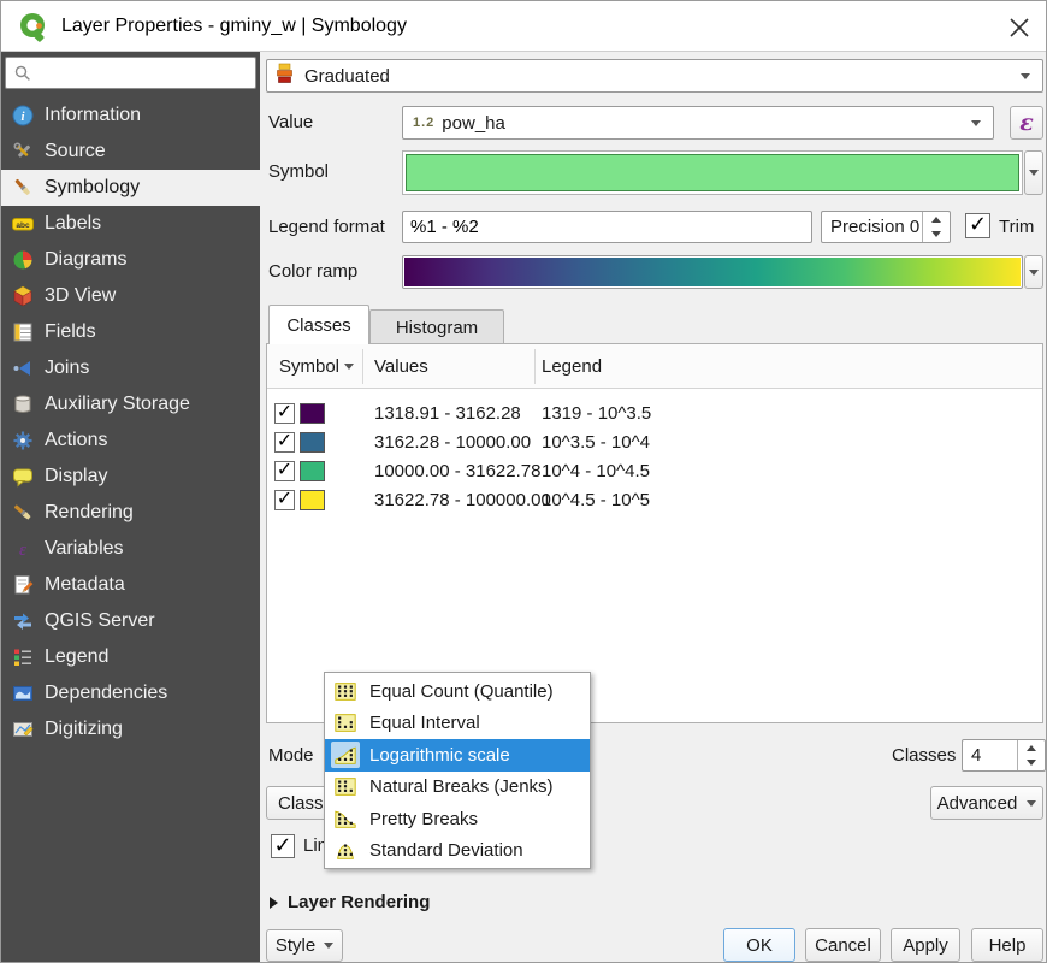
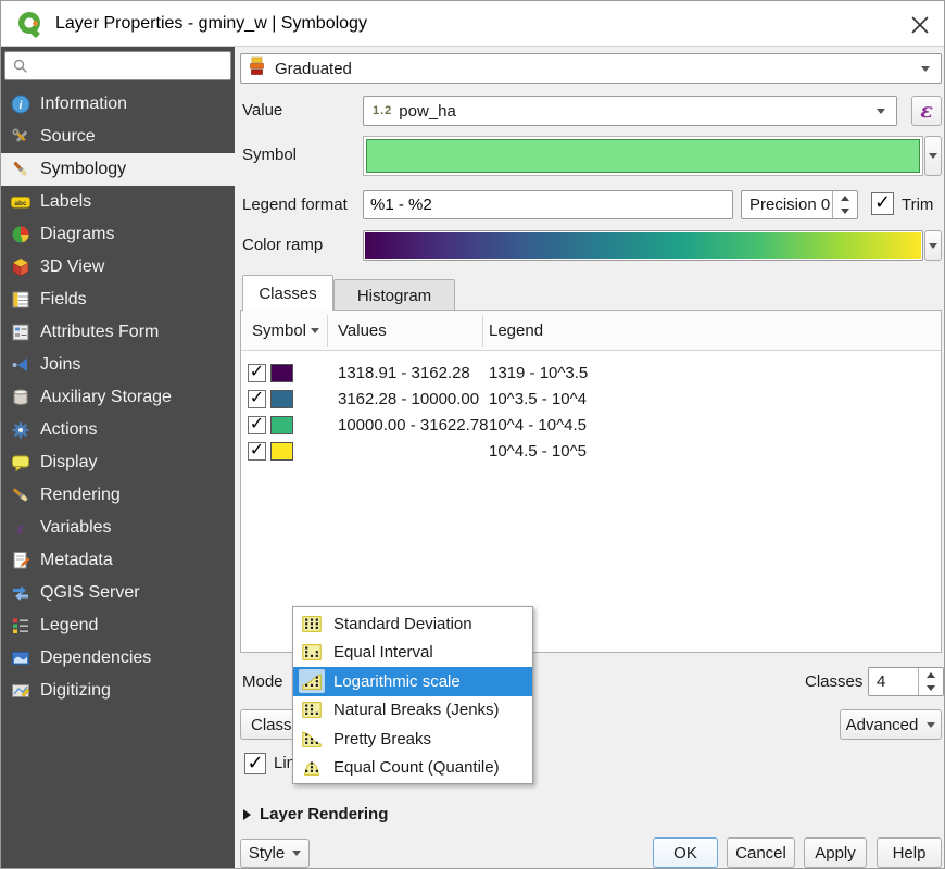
  Layer Properties - gminy_w | Symbology
  i
  Information
  Source
  Symbology
  Labels
  Diagrams
  3D View
  Fields
+ Attributes Form
  Joins
  Auxiliary Storage
  Actions
  Display
  Rendering
  ε
  Variables
  Metadata
  QGIS Server
  Legend
  Dependencies
  Digitizing
  Graduated
  Value
  1.2
  pow_ha
  ε
  Symbol
  Legend format
  %1 - %2
  Precision 0
  ✓
  Trim
  Color ramp
  Classes
  Histogram
  Symbol
  Values
  Legend
  ✓
  1318.91 - 3162.28
  1319 - 10^3.5
  ✓
  3162.28 - 10000.00
  10^3.5 - 10^4
  ✓
  10000.00 - 31622.78
  10^4 - 10^4.5
  ✓
- 31622.78 - 100000.00
  10^4.5 - 10^5
  Mode
  Classes
  4
  Advanced
  ✓
- Equal Count (Quantile)
+ Standard Deviation
  Equal Interval
  Logarithmic scale
  Natural Breaks (Jenks)
  Pretty Breaks
- Standard Deviation
+ Equal Count (Quantile)
  Layer Rendering
  Style
  OK
  Cancel
  Apply
  Help
